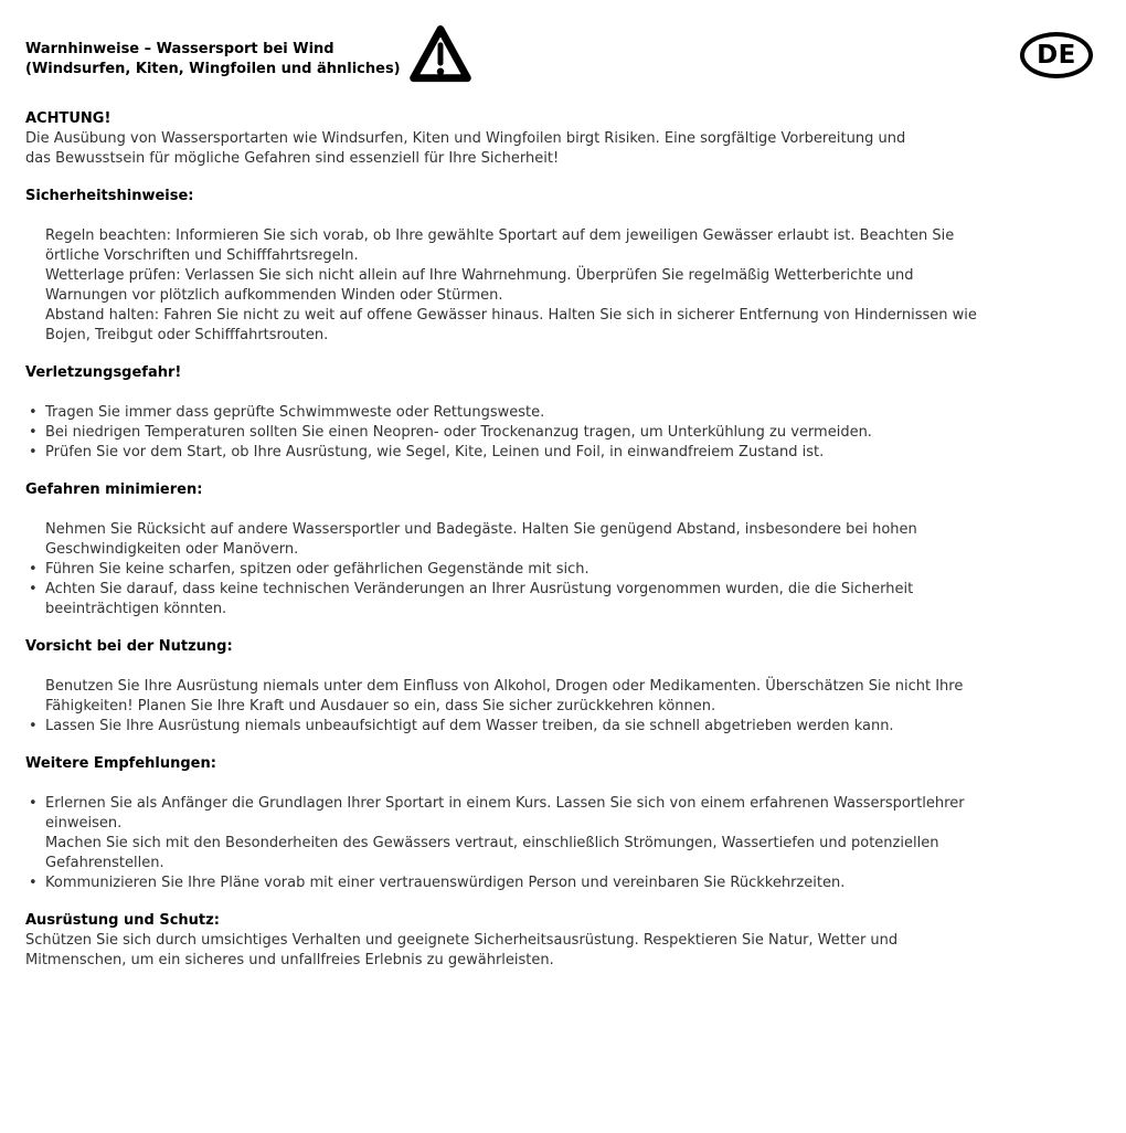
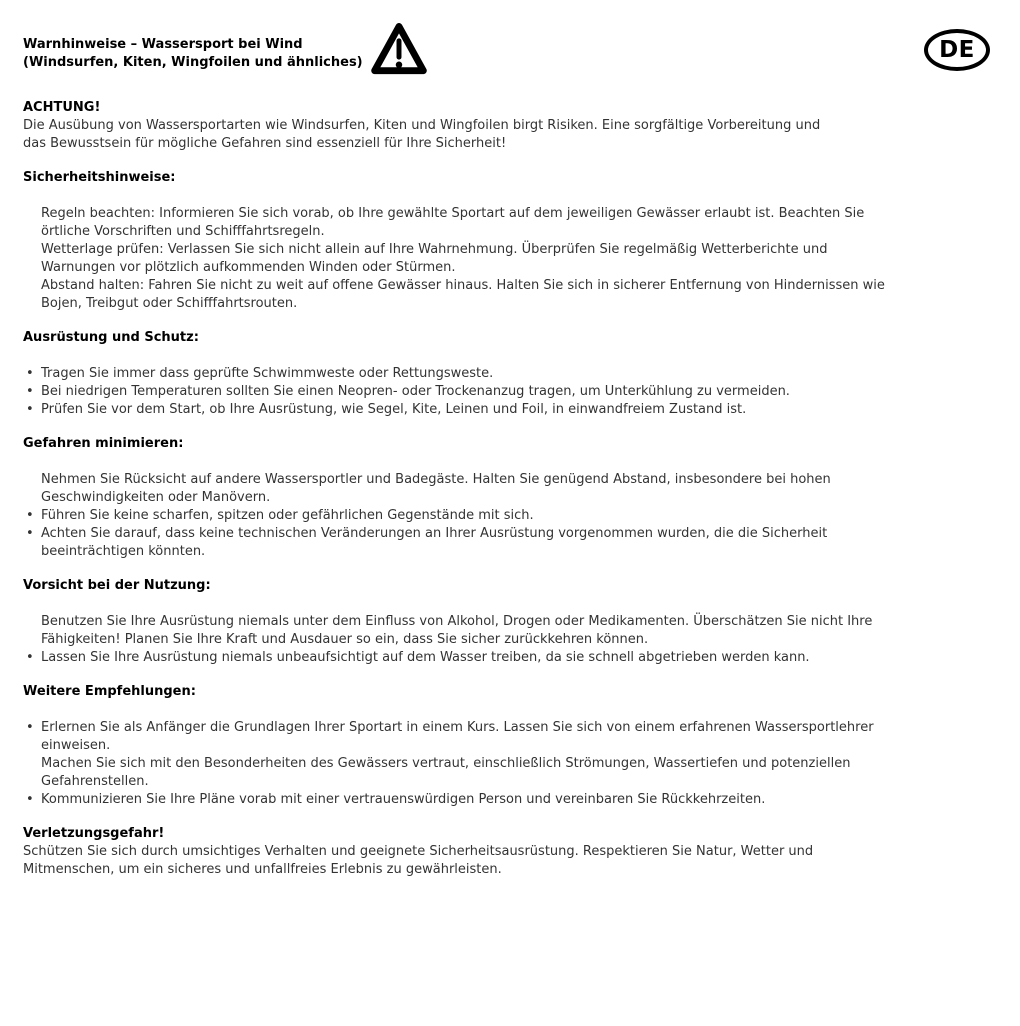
  Warnhinweise – Wassersport bei Wind
  (Windsurfen, Kiten, Wingfoilen und ähnliches)
  DE
  ACHTUNG!
  Die Ausübung von Wassersportarten wie Windsurfen, Kiten und Wingfoilen birgt Risiken. Eine sorgfältige Vorbereitung und
  das Bewusstsein für mögliche Gefahren sind essenziell für Ihre Sicherheit!
  Sicherheitshinweise:
  Regeln beachten: Informieren Sie sich vorab, ob Ihre gewählte Sportart auf dem jeweiligen Gewässer erlaubt ist. Beachten Sie
  örtliche Vorschriften und Schifffahrtsregeln.
  Wetterlage prüfen: Verlassen Sie sich nicht allein auf Ihre Wahrnehmung. Überprüfen Sie regelmäßig Wetterberichte und
  Warnungen vor plötzlich aufkommenden Winden oder Stürmen.
  Abstand halten: Fahren Sie nicht zu weit auf offene Gewässer hinaus. Halten Sie sich in sicherer Entfernung von Hindernissen wie
  Bojen, Treibgut oder Schifffahrtsrouten.
- Verletzungsgefahr!
+ Ausrüstung und Schutz:
  •
  Tragen Sie immer dass geprüfte Schwimmweste oder Rettungsweste.
  •
  Bei niedrigen Temperaturen sollten Sie einen Neopren- oder Trockenanzug tragen, um Unterkühlung zu vermeiden.
  •
  Prüfen Sie vor dem Start, ob Ihre Ausrüstung, wie Segel, Kite, Leinen und Foil, in einwandfreiem Zustand ist.
  Gefahren minimieren:
  Nehmen Sie Rücksicht auf andere Wassersportler und Badegäste. Halten Sie genügend Abstand, insbesondere bei hohen
  Geschwindigkeiten oder Manövern.
  •
  Führen Sie keine scharfen, spitzen oder gefährlichen Gegenstände mit sich.
  •
  Achten Sie darauf, dass keine technischen Veränderungen an Ihrer Ausrüstung vorgenommen wurden, die die Sicherheit
  beeinträchtigen könnten.
  Vorsicht bei der Nutzung:
  Benutzen Sie Ihre Ausrüstung niemals unter dem Einfluss von Alkohol, Drogen oder Medikamenten. Überschätzen Sie nicht Ihre
  Fähigkeiten! Planen Sie Ihre Kraft und Ausdauer so ein, dass Sie sicher zurückkehren können.
  •
  Lassen Sie Ihre Ausrüstung niemals unbeaufsichtigt auf dem Wasser treiben, da sie schnell abgetrieben werden kann.
  Weitere Empfehlungen:
  •
  Erlernen Sie als Anfänger die Grundlagen Ihrer Sportart in einem Kurs. Lassen Sie sich von einem erfahrenen Wassersportlehrer
  einweisen.
  Machen Sie sich mit den Besonderheiten des Gewässers vertraut, einschließlich Strömungen, Wassertiefen und potenziellen
  Gefahrenstellen.
  •
  Kommunizieren Sie Ihre Pläne vorab mit einer vertrauenswürdigen Person und vereinbaren Sie Rückkehrzeiten.
- Ausrüstung und Schutz:
+ Verletzungsgefahr!
  Schützen Sie sich durch umsichtiges Verhalten und geeignete Sicherheitsausrüstung. Respektieren Sie Natur, Wetter und
  Mitmenschen, um ein sicheres und unfallfreies Erlebnis zu gewährleisten.
